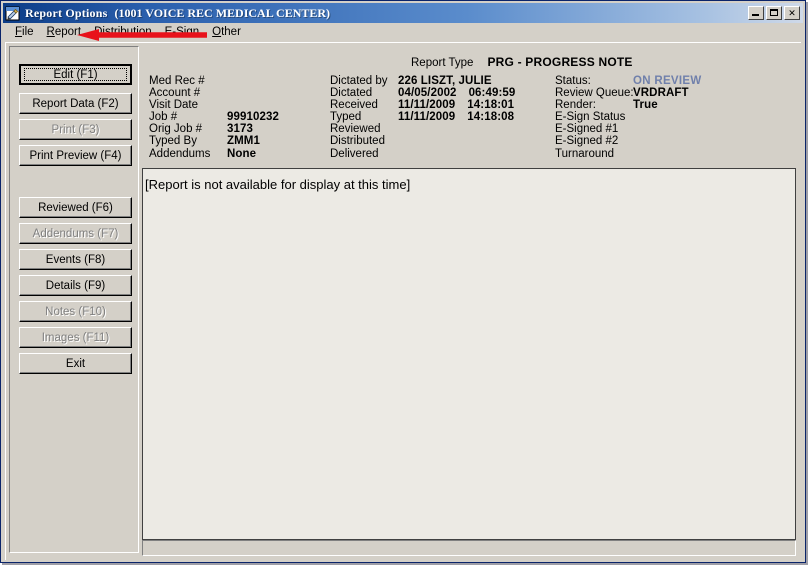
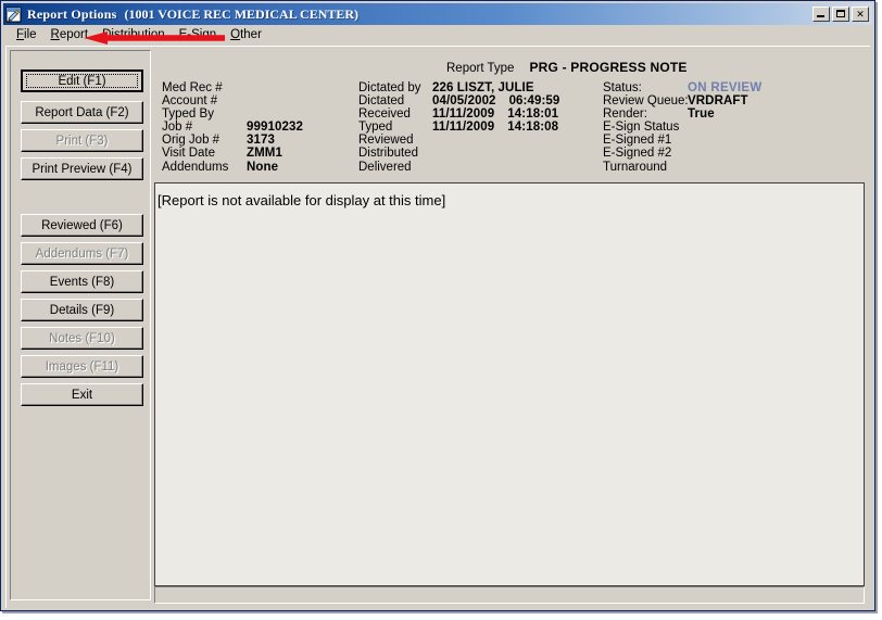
  Report Options
  (1001 VOICE REC MEDICAL CENTER)
  ✕
  File
  Report
  istribution
  E-Sign
  Other
  Edit (F1)
  Report Data (F2)
  Print (F3)
  Print Preview (F4)
  Reviewed (F6)
  Addendums (F7)
  Events (F8)
  Details (F9)
  Notes (F10)
  Images (F11)
  Exit
  Report Type
  PRG - PROGRESS NOTE
  Med Rec #
  Account #
- Visit Date
+ Typed By
  Job #
  99910232
  Orig Job #
  3173
- Typed By
+ Visit Date
  ZMM1
  Addendums
  None
  Dictated by
  226 LISZT, JULIE
  Dictated
  04/05/2002
  06:49:59
  Received
  11/11/2009
  14:18:01
  Typed
  11/11/2009
  14:18:08
  Reviewed
  Distributed
  Delivered
  Status:
  ON REVIEW
  Review Queue:
  VRDRAFT
  Render:
  True
  E-Sign Status
  E-Signed #1
  E-Signed #2
  Turnaround
  [Report is not available for display at this time]
